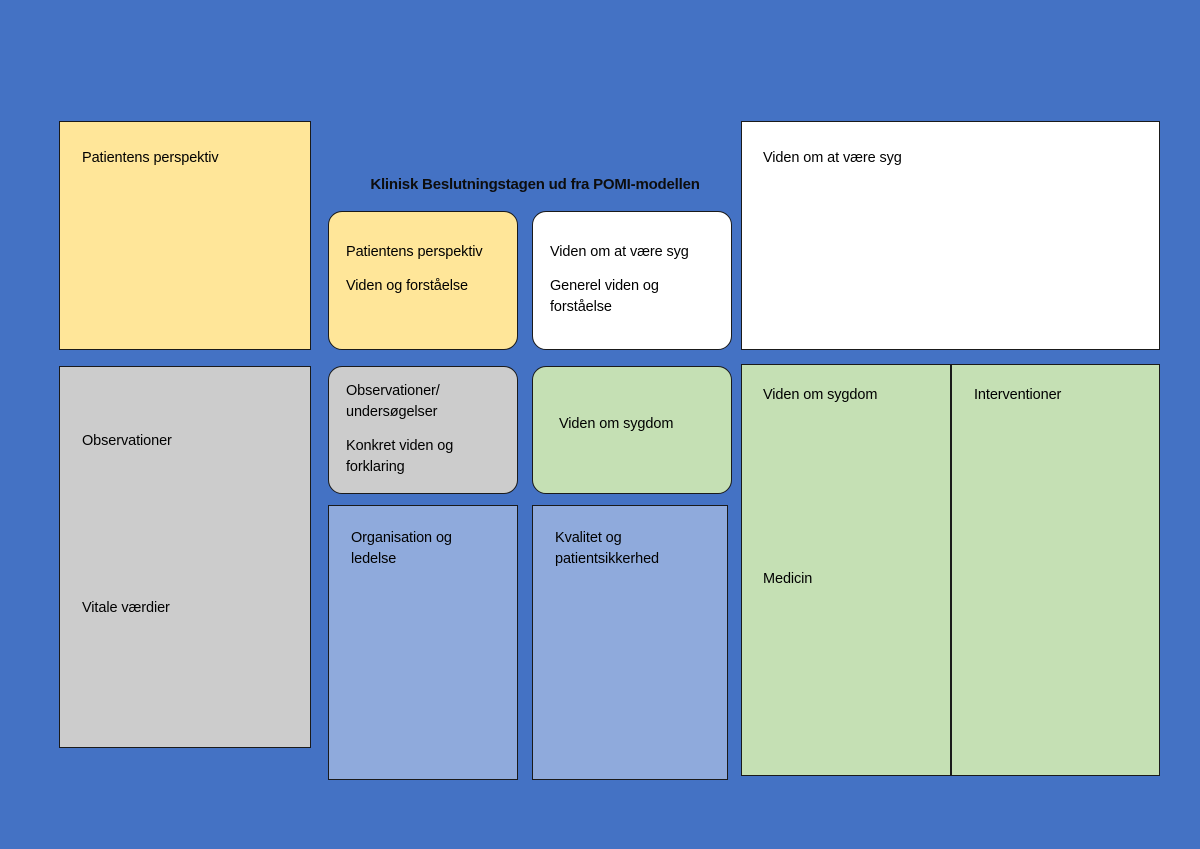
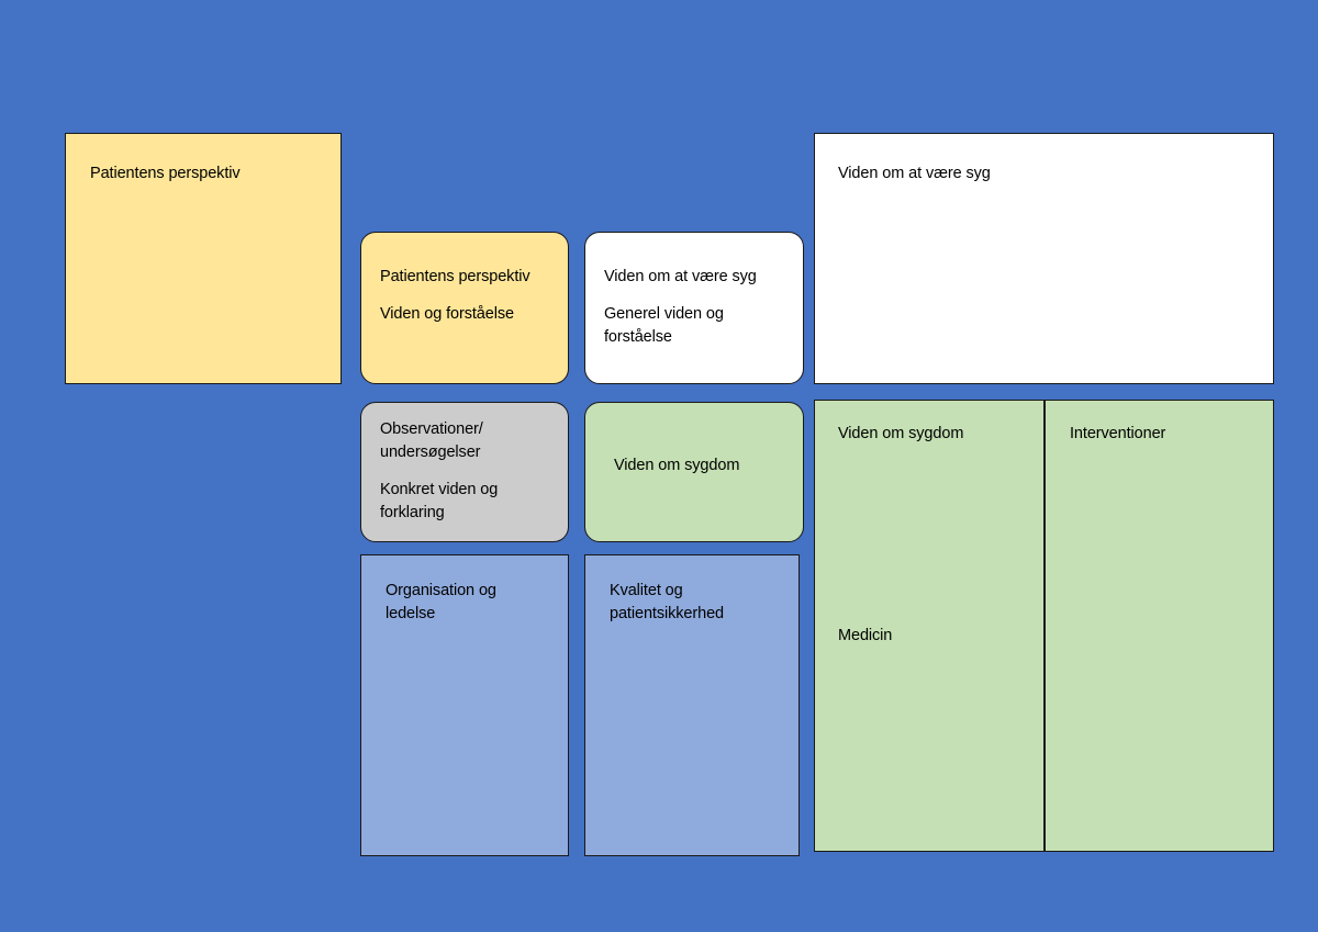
  Patientens perspektiv
- Observationer
- Vitale værdier
- Klinisk Beslutningstagen ud fra POMI-modellen
  Patientens perspektiv
  Viden og forståelse
  Viden om at være syg
  Generel viden og
  forståelse
  Observationer/
  undersøgelser
  Konkret viden og
  forklaring
  Viden om sygdom
  Organisation og
  ledelse
  Kvalitet og
  patientsikkerhed
  Viden om at være syg
  Viden om sygdom
  Medicin
  Interventioner
